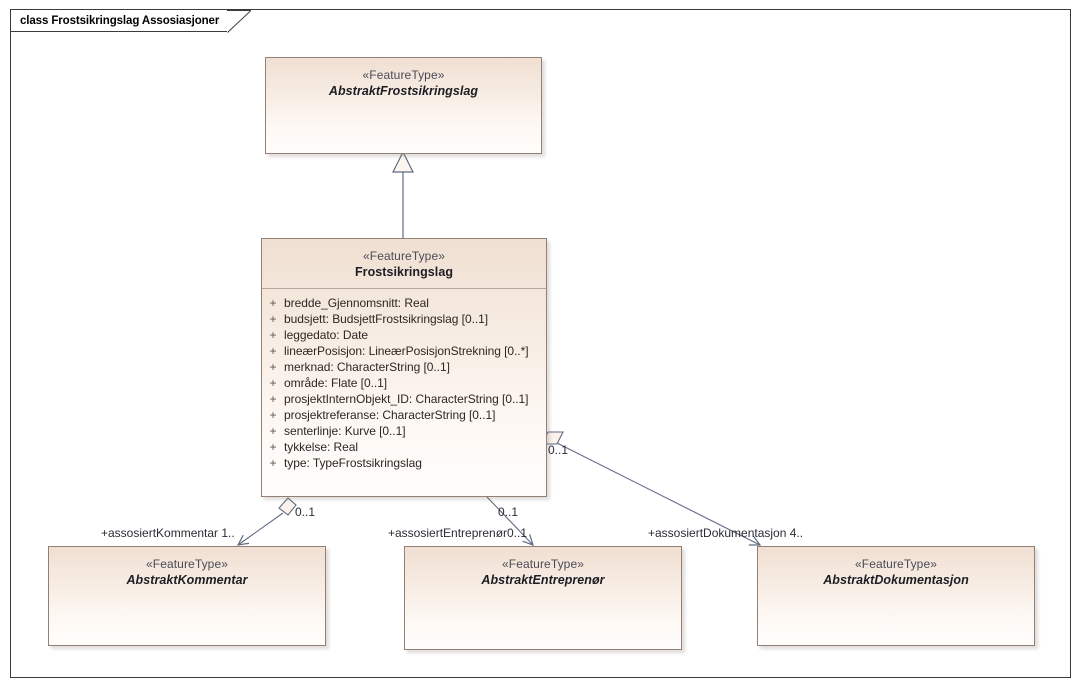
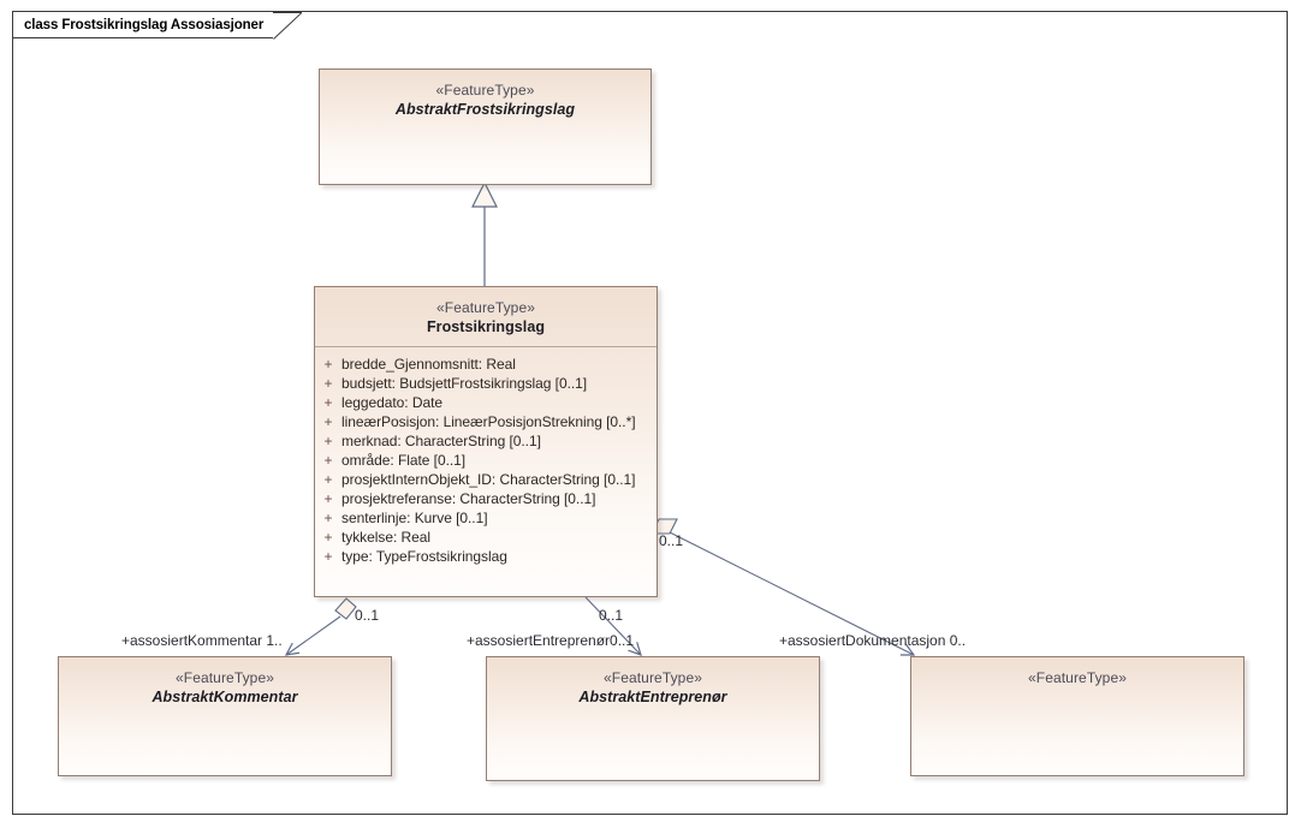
  class Frostsikringslag Assosiasjoner
  «FeatureType»
  AbstraktFrostsikringslag
  «FeatureType»
  Frostsikringslag
  +
  bredde_Gjennomsnitt: Real
  +
  budsjett: BudsjettFrostsikringslag [0..1]
  +
  leggedato: Date
  +
  lineærPosisjon: LineærPosisjonStrekning [0..*]
  +
  merknad: CharacterString [0..1]
  +
  område: Flate [0..1]
  +
  prosjektInternObjekt_ID: CharacterString [0..1]
  +
  prosjektreferanse: CharacterString [0..1]
  +
  senterlinje: Kurve [0..1]
  +
  tykkelse: Real
  +
  type: TypeFrostsikringslag
  «FeatureType»
  AbstraktKommentar
  «FeatureType»
  AbstraktEntreprenør
  «FeatureType»
- AbstraktDokumentasjon
  0..1
  +assosiertKommentar 1..
  0..1
  +assosiertEntreprenør0..1
  0..1
- +assosiertDokumentasjon 4..
+ +assosiertDokumentasjon 0..
